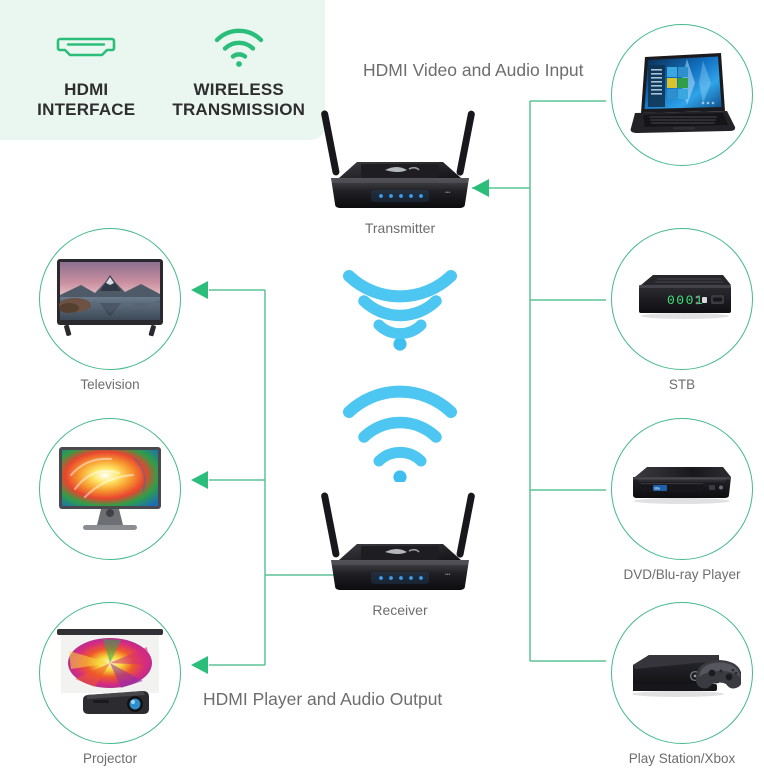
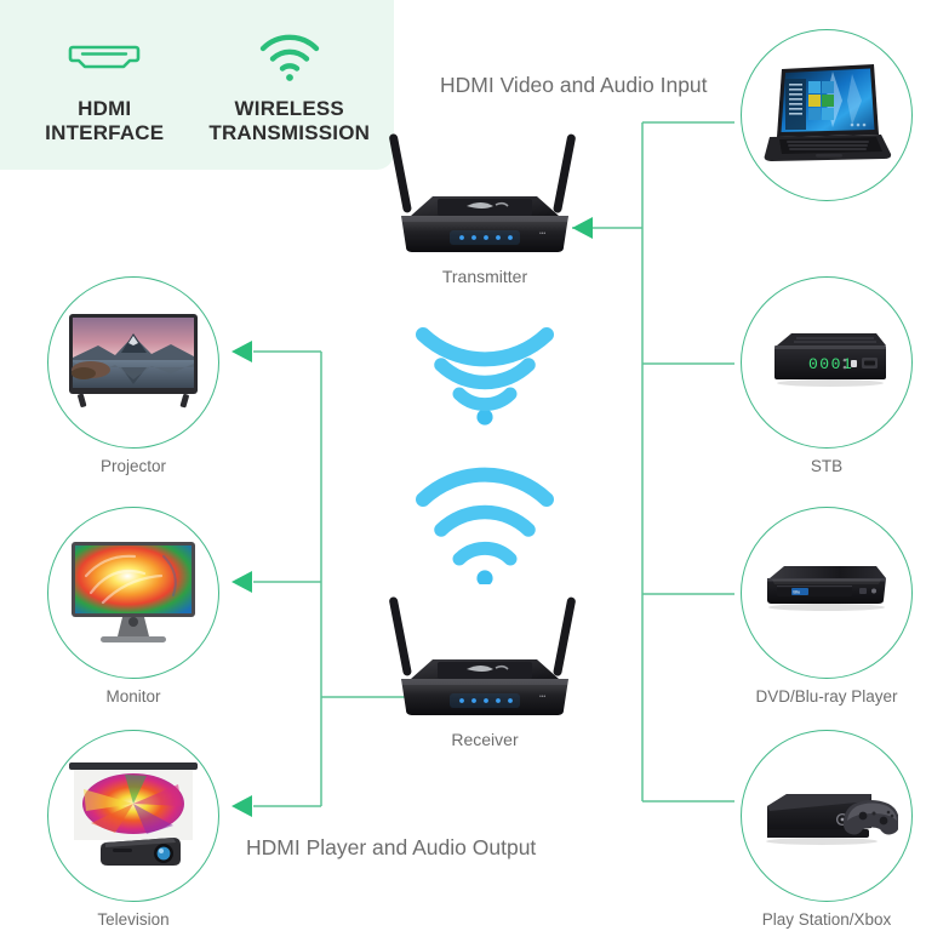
  HDMI
  INTERFACE
  WIRELESS
  TRANSMISSION
  HDMI Video and Audio Input
  HDMI Player and Audio Output
  Transmitter
  Receiver
- Television
+ Projector
+ Monitor
- Projector
+ Television
  0001
  STB
  DVD/Blu-ray Player
  Play Station/Xbox
